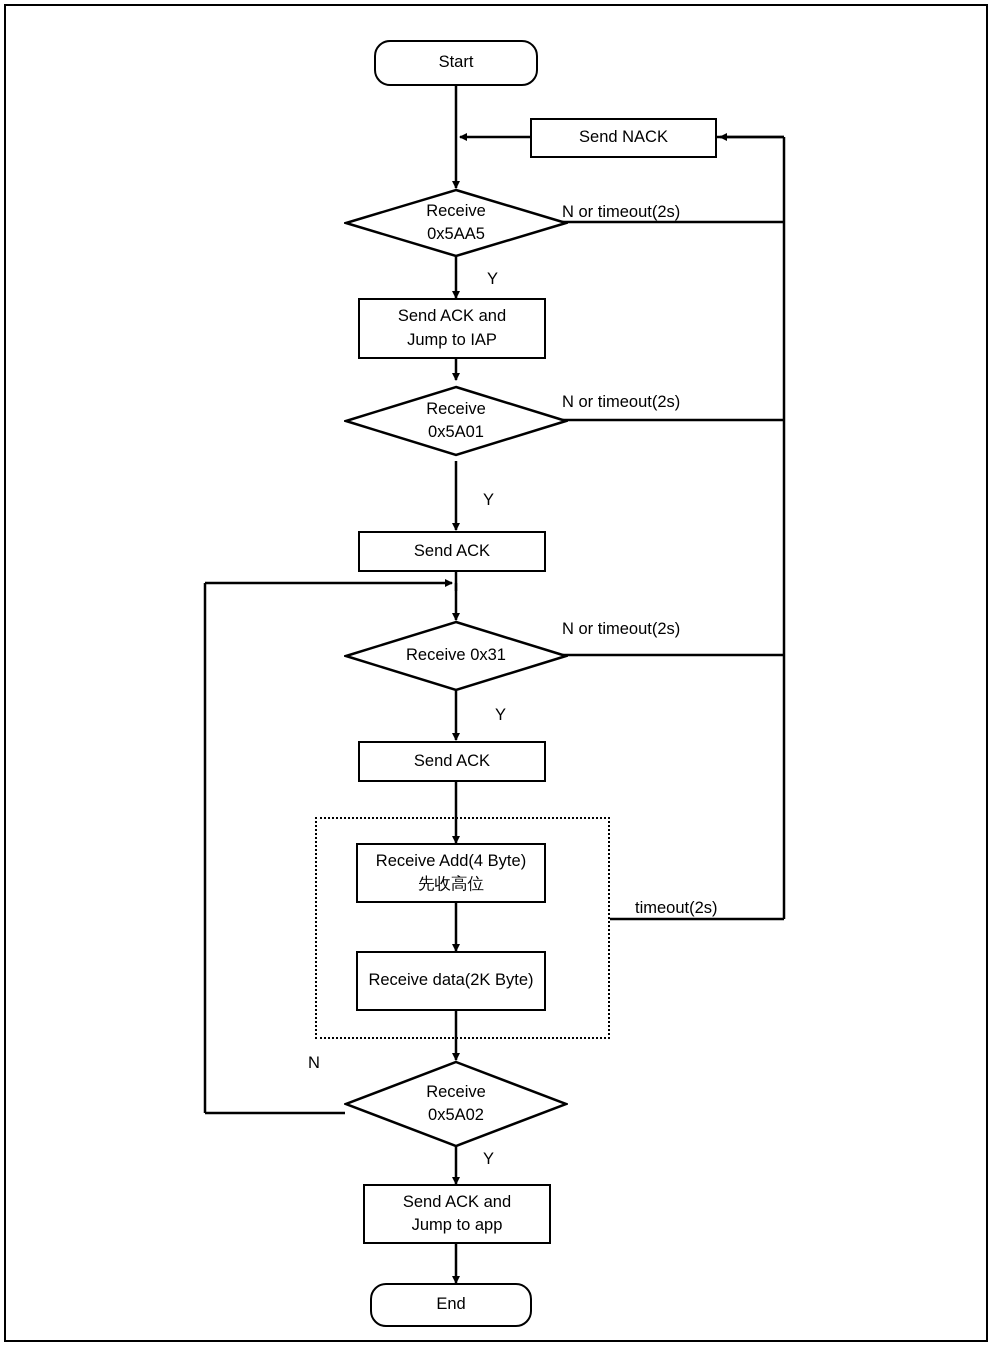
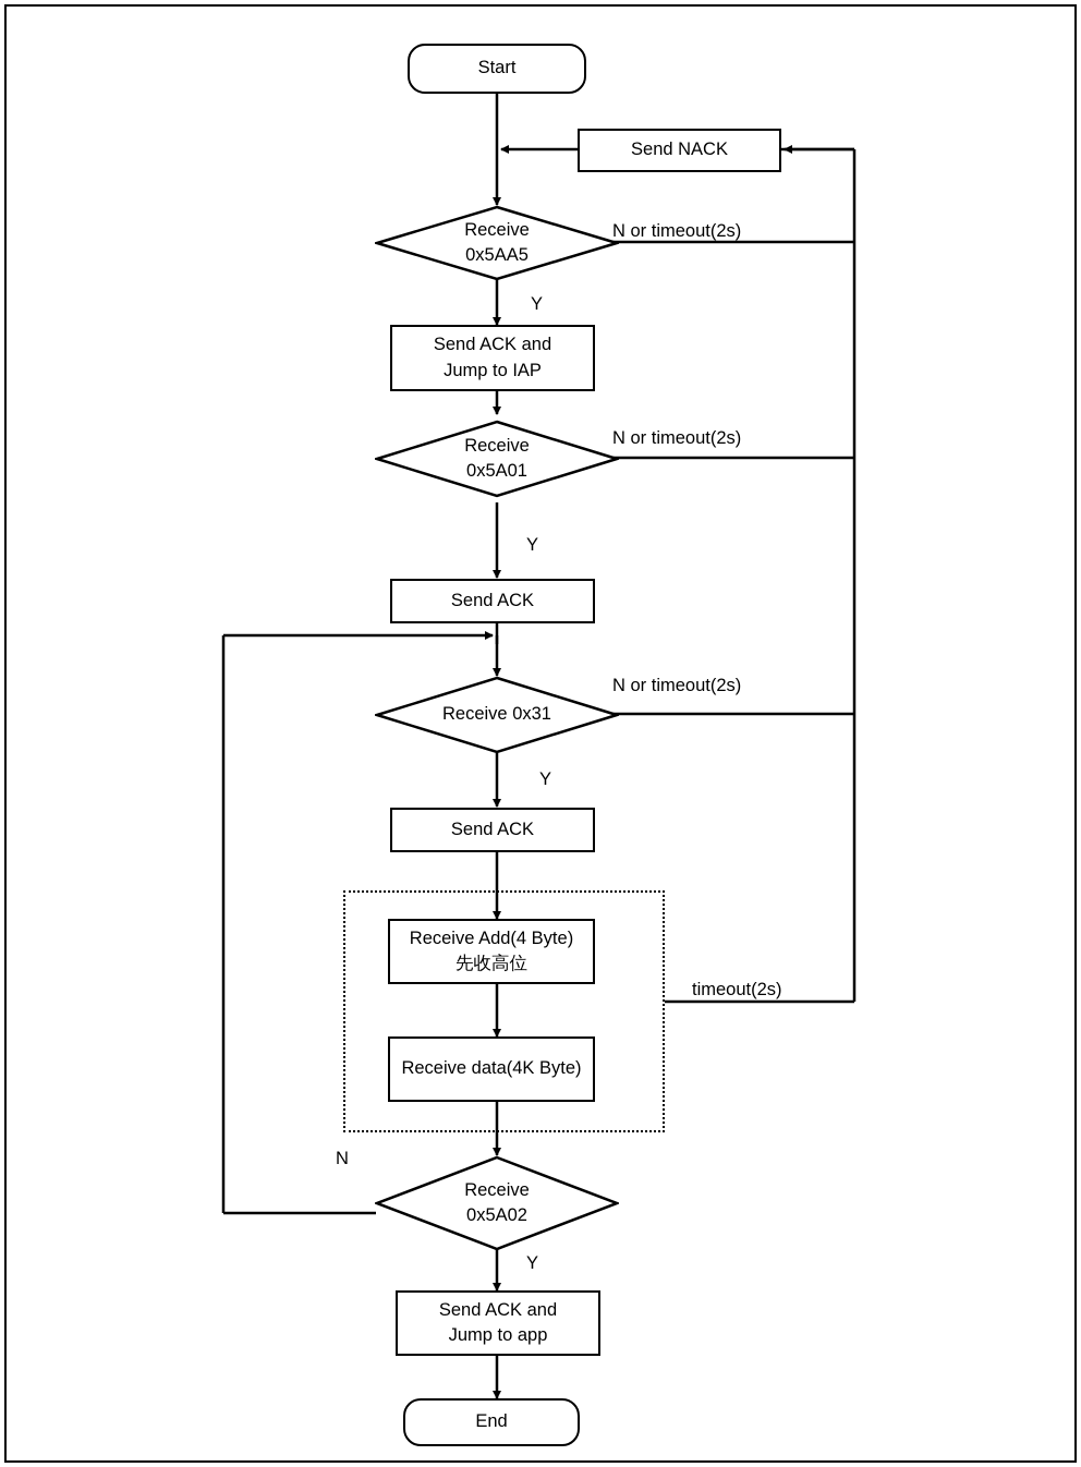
  Start
  Send NACK
  Receive
  0x5AA5
  Send ACK and
  Jump to IAP
  Receive
  0x5A01
  Send ACK
  Receive 0x31
  Send ACK
  Receive Add(4 Byte)
  先收高位
- Receive data(2K Byte)
+ Receive data(4K Byte)
  Receive
  0x5A02
  Send ACK and
  Jump to app
  End
  N or timeout(2s)
  Y
  N or timeout(2s)
  Y
  N or timeout(2s)
  Y
  timeout(2s)
  N
  Y
